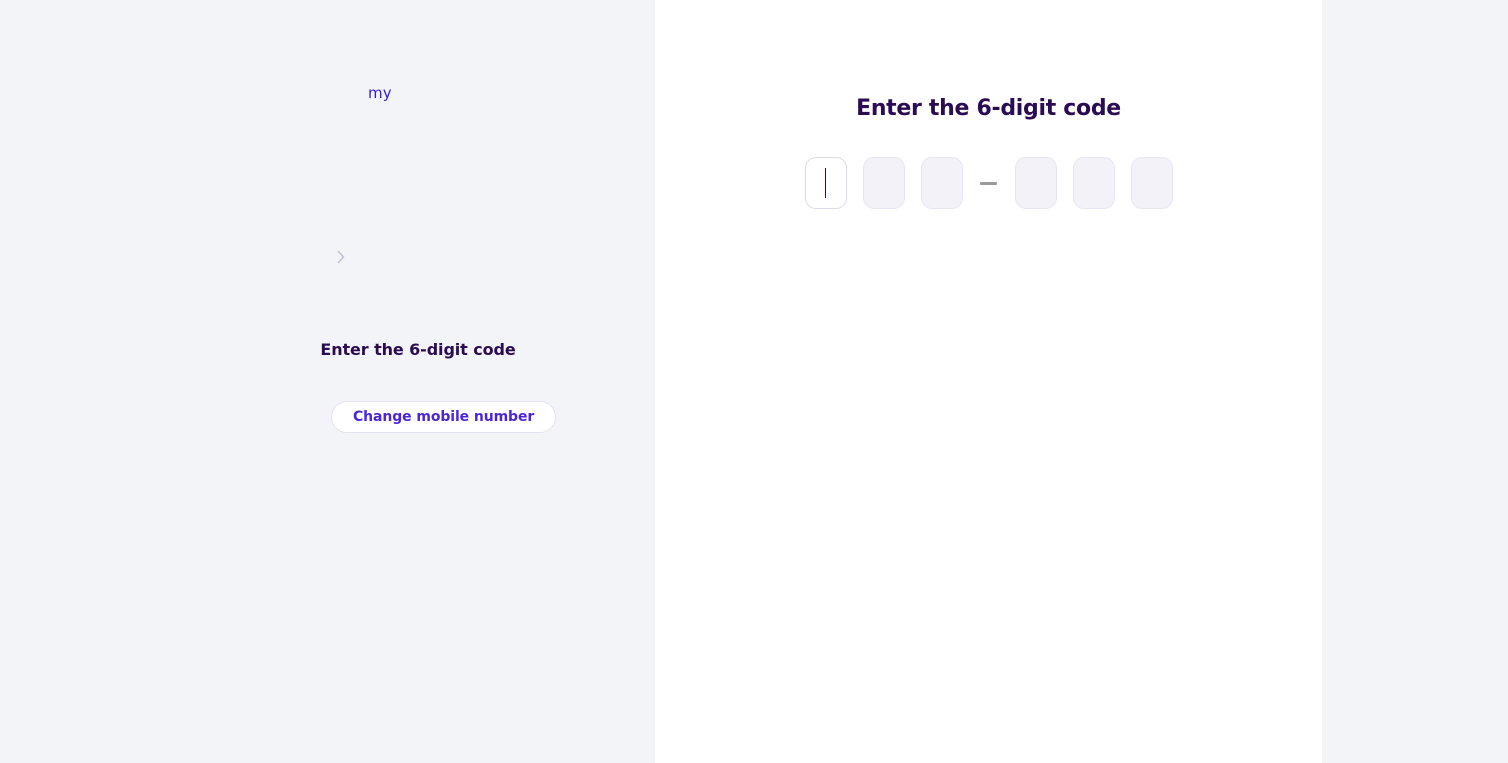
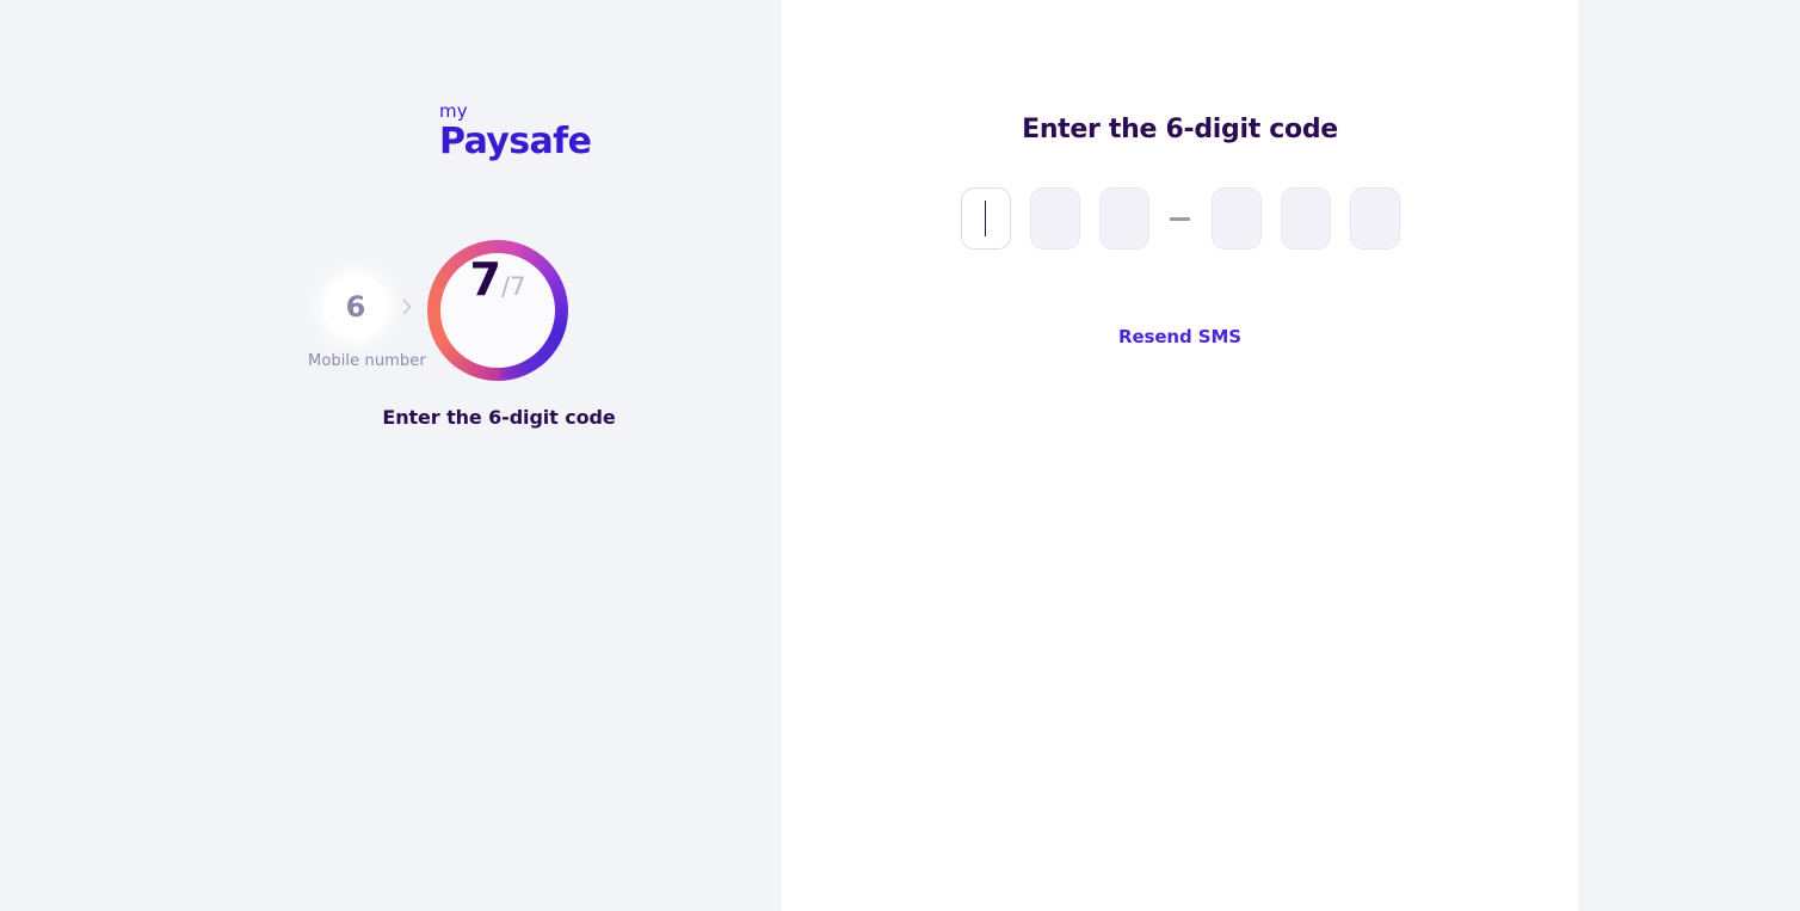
  my
+ Paysafe
+ 6
+ Mobile number
+ 7
+ /7
  Enter the 6-digit code
- Change mobile number
  Enter the 6-digit code
+ Resend SMS
